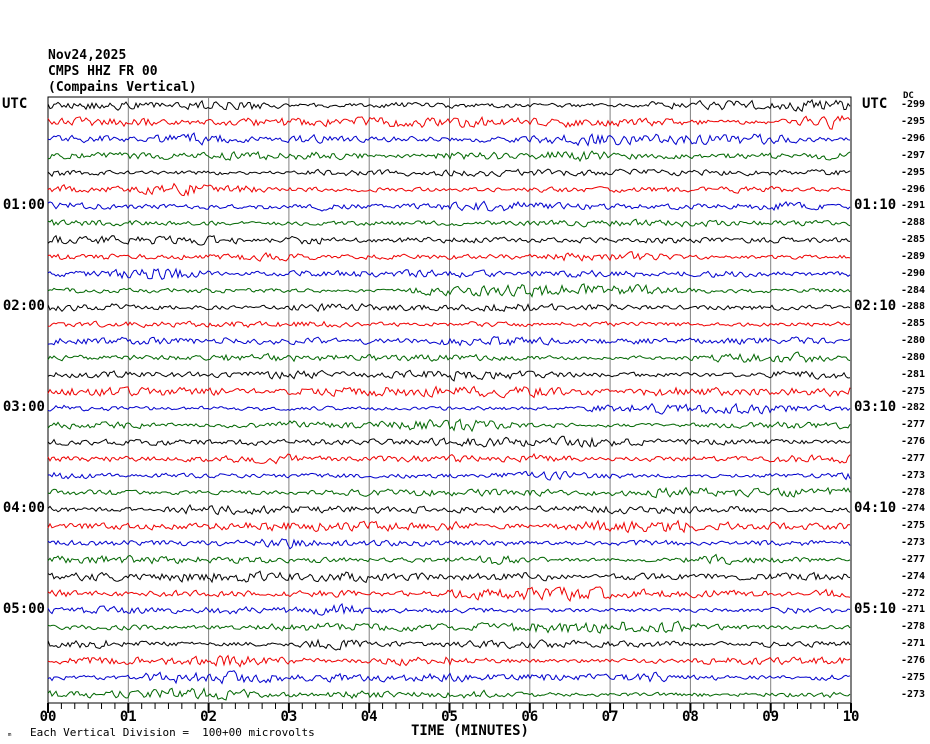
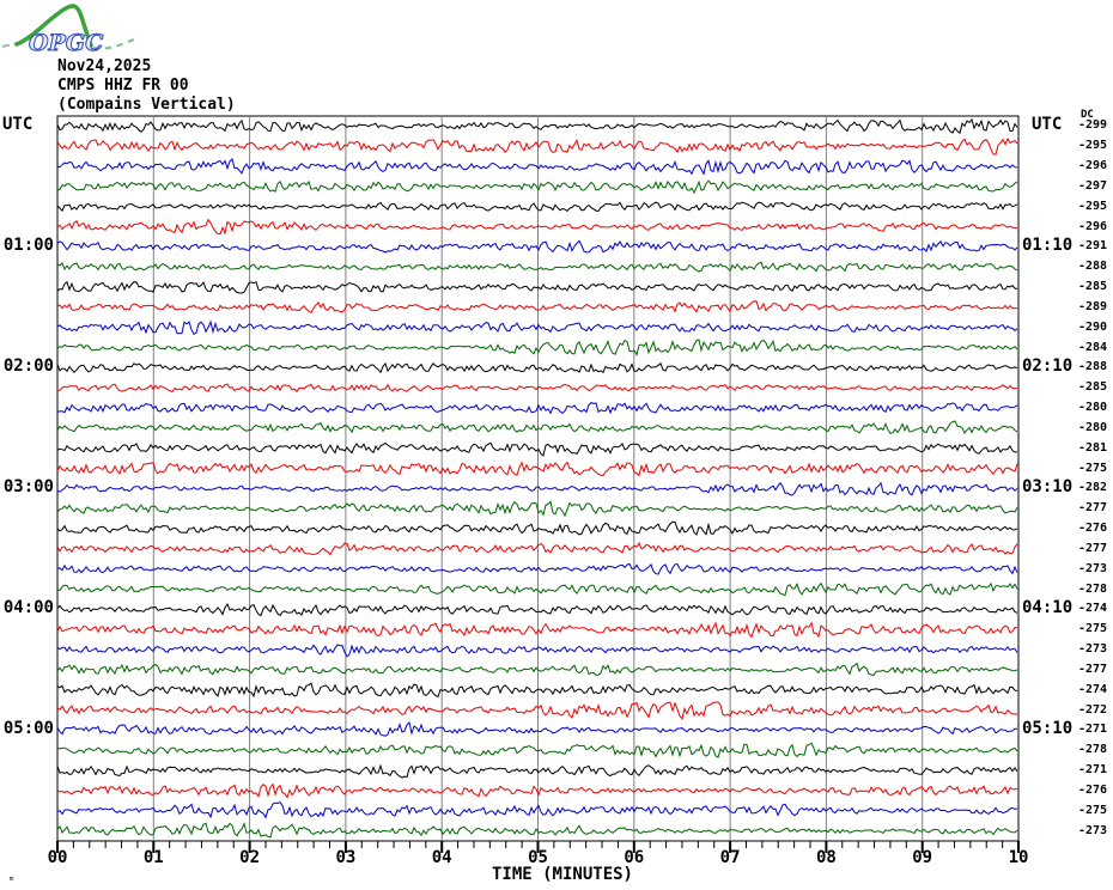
+ OPGC
  Nov24,2025
  CMPS HHZ FR 00
  (Compains Vertical)
  UTC
  UTC
  DC
  00
  01
  02
  03
  04
  05
  06
  07
  08
  09
  10
  01:00
  01:10
  02:00
  02:10
  03:00
  03:10
  04:00
  04:10
  05:00
  05:10
  -299
  -295
  -296
  -297
  -295
  -296
  -291
  -288
  -285
  -289
  -290
  -284
  -288
  -285
  -280
  -280
  -281
  -275
  -282
  -277
  -276
  -277
  -273
  -278
  -274
  -275
  -273
  -277
  -274
  -272
  -271
  -278
  -271
  -276
  -275
  -273
  ₘ
- Each Vertical Division = 100+00 microvolts
  TIME (MINUTES)
